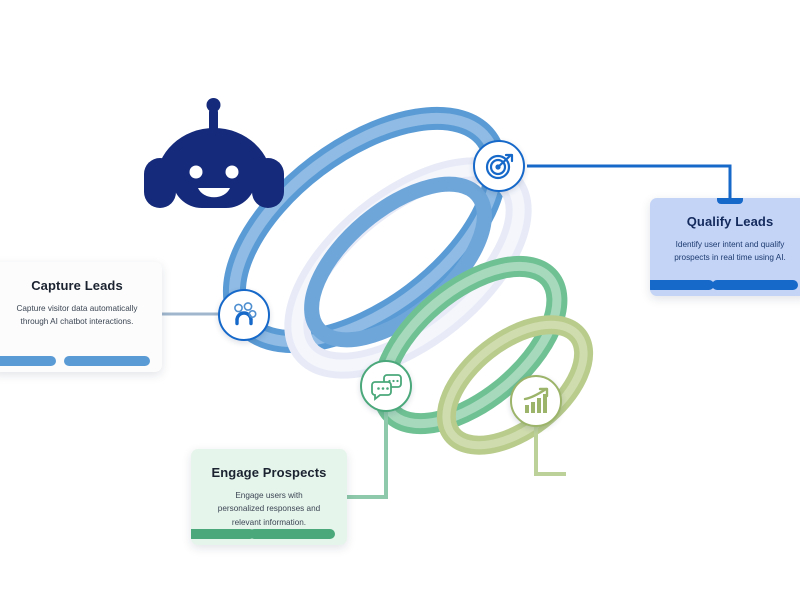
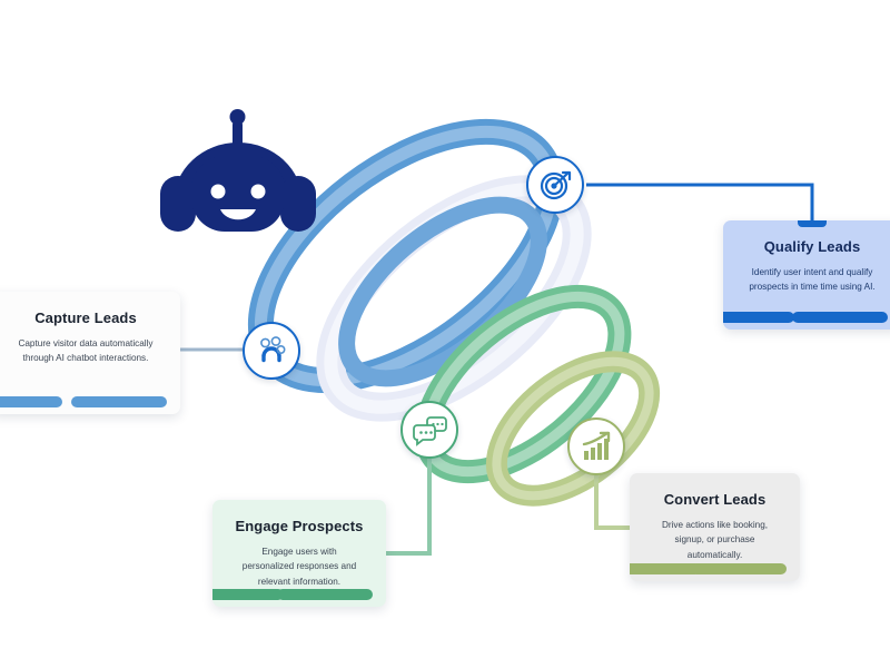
  Capture Leads
  Capture visitor data automatically through AI chatbot interactions.
  Qualify Leads
- Identify user intent and qualify prospects in real time using AI.
+ Identify user intent and qualify prospects in time time using AI.
  Engage Prospects
  Engage users with personalized responses and relevant information.
+ Convert Leads
+ Drive actions like booking, signup, or purchase automatically.
